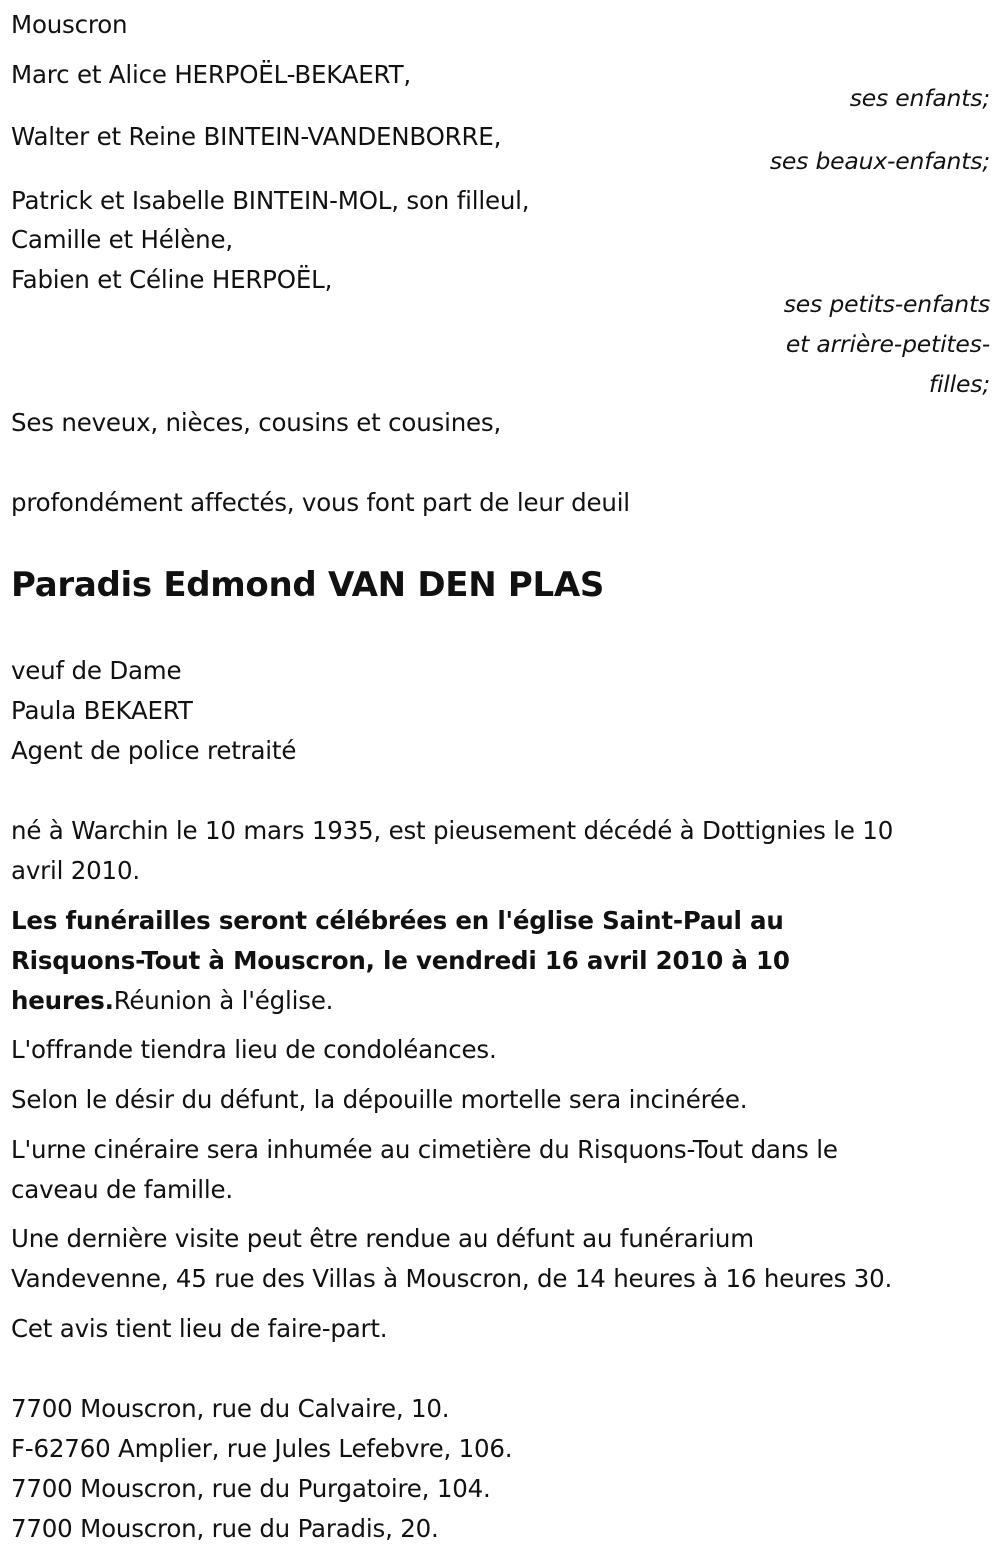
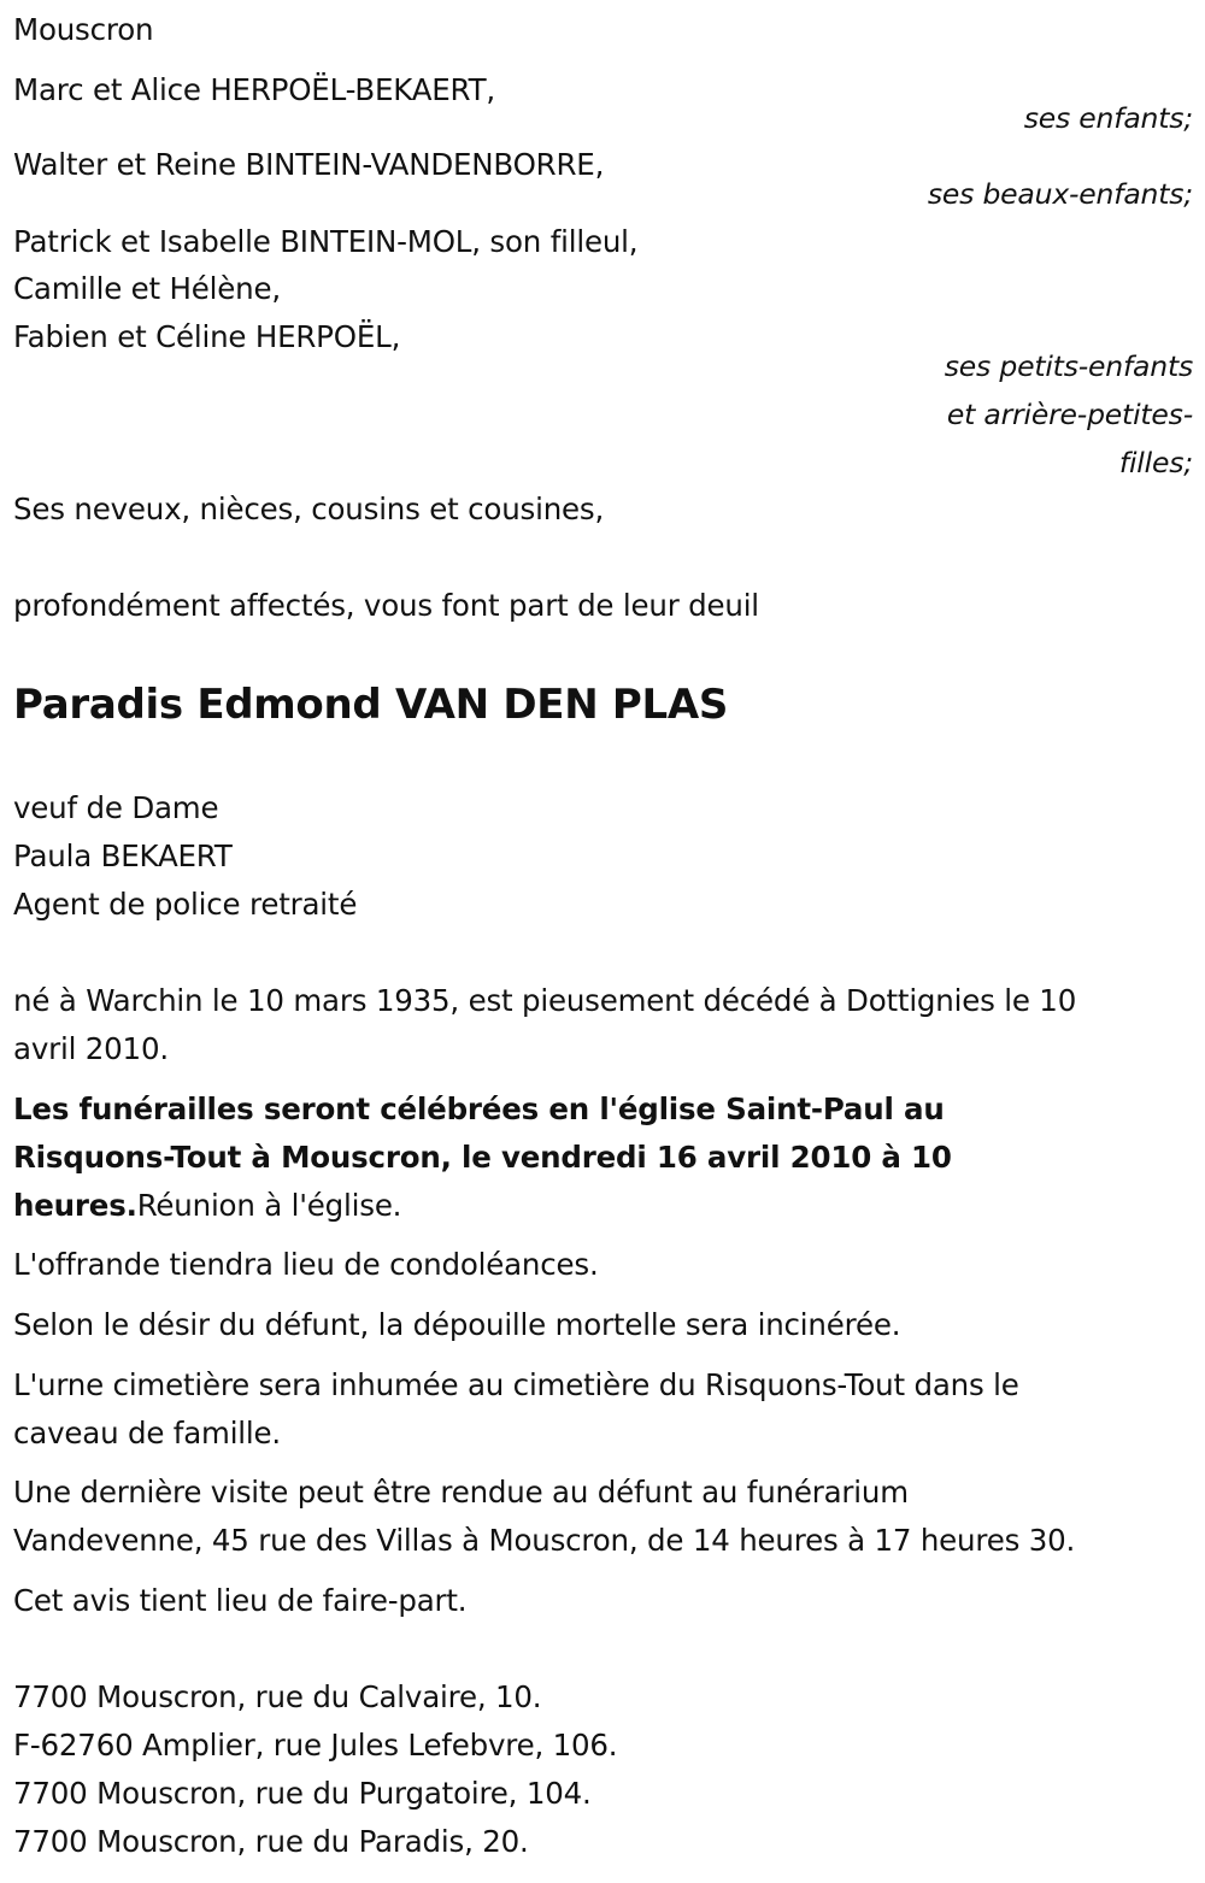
  Mouscron
  Marc et Alice HERPOËL-BEKAERT,
  ses enfants;
  Walter et Reine BINTEIN-VANDENBORRE,
  ses beaux-enfants;
  Patrick et Isabelle BINTEIN-MOL, son filleul,
  Camille et Hélène,
  Fabien et Céline HERPOËL,
  ses petits-enfants
  et arrière-petites-
  filles;
  Ses neveux, nièces, cousins et cousines,
  profondément affectés, vous font part de leur deuil
  Paradis Edmond VAN DEN PLAS
  veuf de Dame
  Paula BEKAERT
  Agent de police retraité
  né à Warchin le 10 mars 1935, est pieusement décédé à Dottignies le 10
  avril 2010.
  Les funérailles seront célébrées en l'église Saint-Paul au
  Risquons-Tout à Mouscron, le vendredi 16 avril 2010 à 10
  heures.Réunion à l'église.
  L'offrande tiendra lieu de condoléances.
  Selon le désir du défunt, la dépouille mortelle sera incinérée.
- L'urne cinéraire sera inhumée au cimetière du Risquons-Tout dans le
+ L'urne cimetière sera inhumée au cimetière du Risquons-Tout dans le
  caveau de famille.
  Une dernière visite peut être rendue au défunt au funérarium
- Vandevenne, 45 rue des Villas à Mouscron, de 14 heures à 16 heures 30.
+ Vandevenne, 45 rue des Villas à Mouscron, de 14 heures à 17 heures 30.
  Cet avis tient lieu de faire-part.
  7700 Mouscron, rue du Calvaire, 10.
  F-62760 Amplier, rue Jules Lefebvre, 106.
  7700 Mouscron, rue du Purgatoire, 104.
  7700 Mouscron, rue du Paradis, 20.
